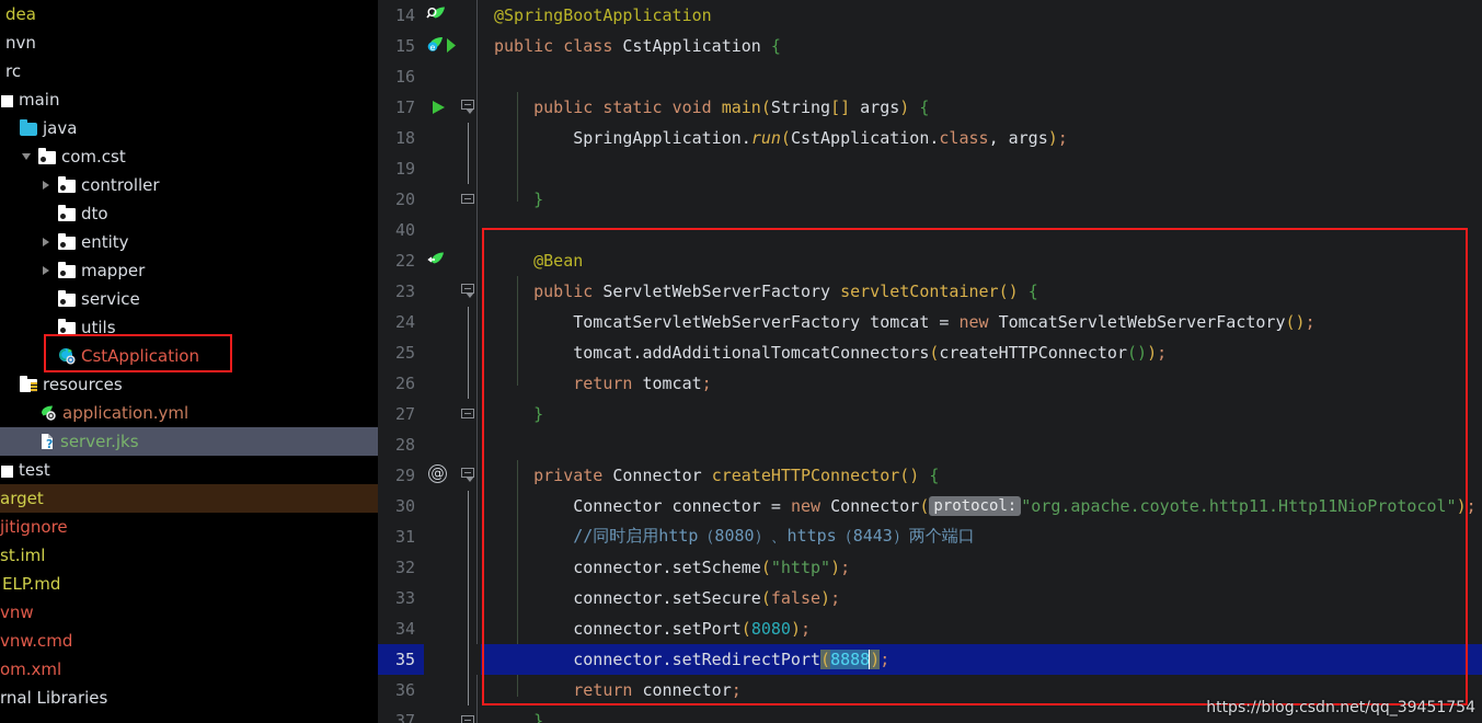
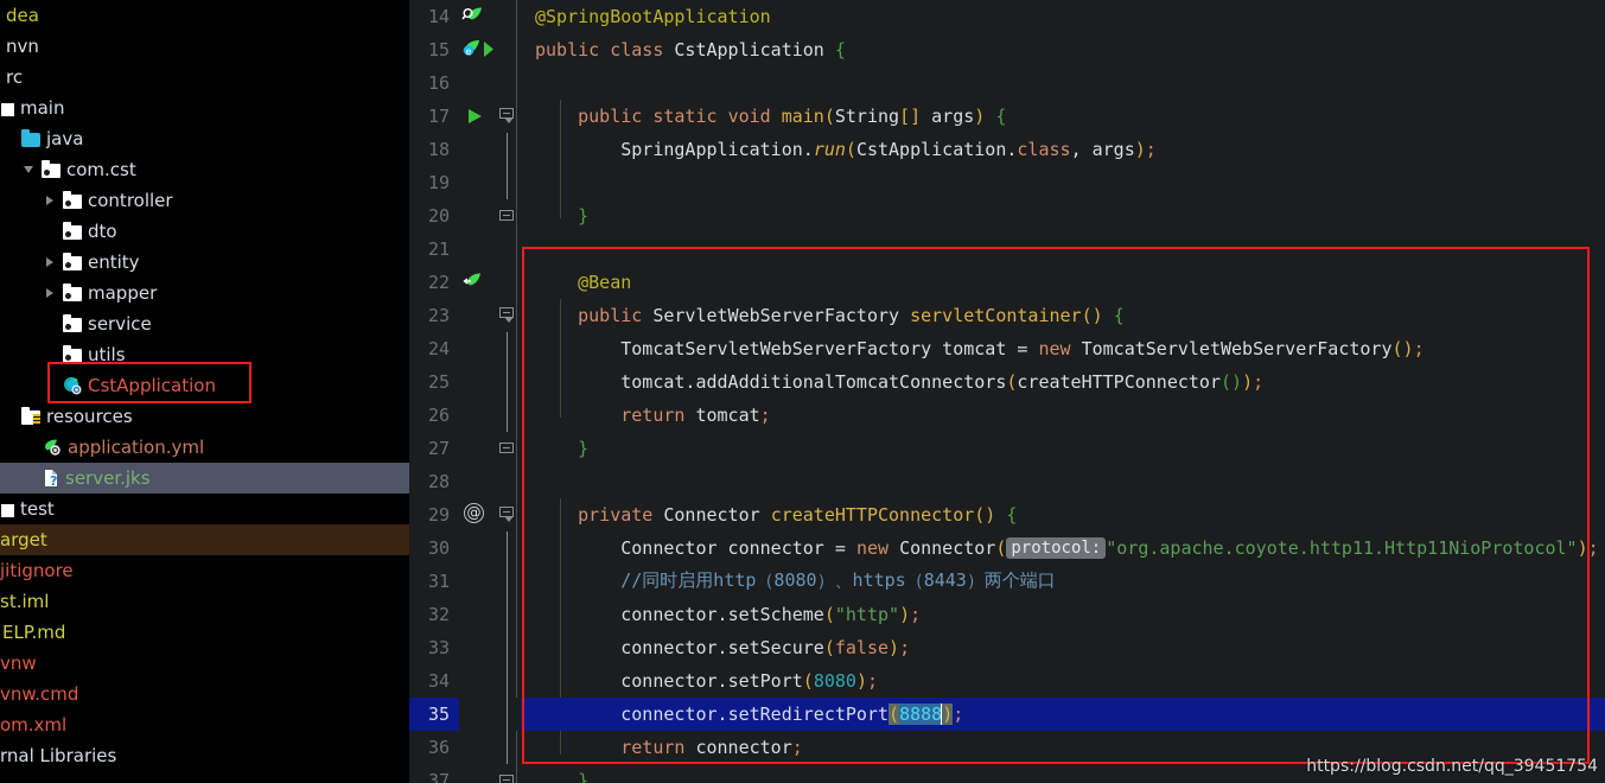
  dea
  nvn
  rc
  main
  java
  com.cst
  controller
  dto
  entity
  mapper
  service
  utils
  CstApplication
  resources
  application.yml
  ?
  server.jks
  test
  arget
  jitignore
  st.iml
  ELP.md
  vnw
  vnw.cmd
  om.xml
  rnal Libraries
  14
  @SpringBootApplication
  15
  e
  public class CstApplication {
  16
  17
  public static void main(String[] args) {
  18
  SpringApplication.run(CstApplication.class, args);
  19
  20
  }
- 40
+ 21
  22
  @Bean
  23
  public ServletWebServerFactory servletContainer() {
  24
  TomcatServletWebServerFactory tomcat = new TomcatServletWebServerFactory();
  25
  tomcat.addAdditionalTomcatConnectors(createHTTPConnector());
  26
  return tomcat;
  27
  }
  28
  29
  @
  private Connector createHTTPConnector() {
  30
  Connector connector = new Connector( protocol: "org.apache.coyote.http11.Http11NioProtocol");
  31
  //同时启用http（8080）、https（8443）两个端口
  32
  connector.setScheme("http");
  33
  connector.setSecure(false);
  34
  connector.setPort(8080);
  35
  connector.setRedirectPort(8888);
  36
  return connector;
  37
  }
  https://blog.csdn.net/qq_39451754
